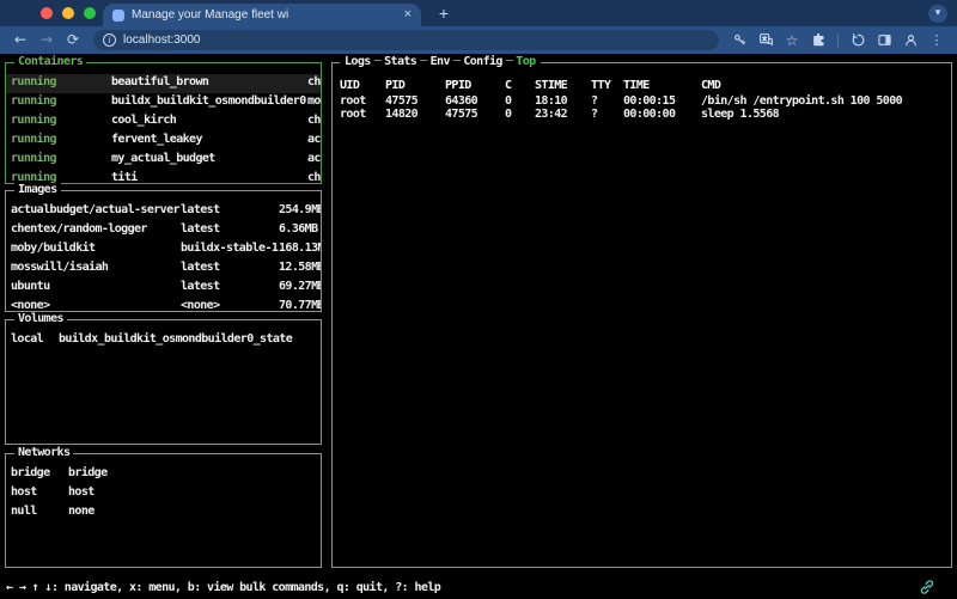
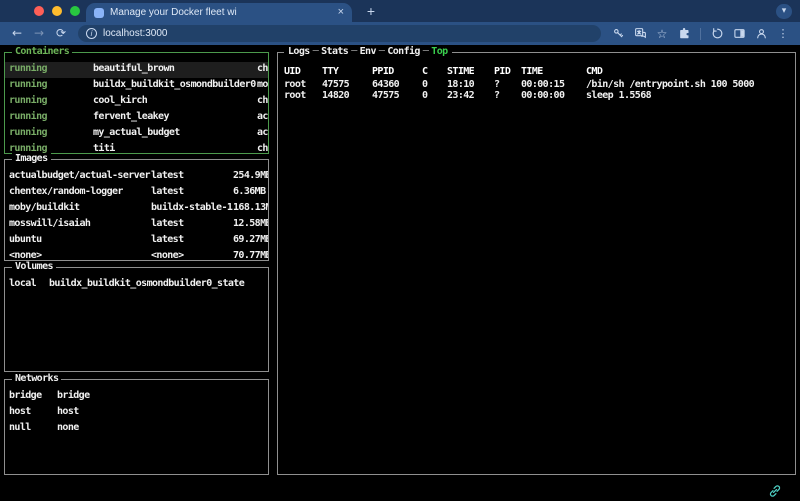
- Manage your Manage fleet wi
+ Manage your Docker fleet wi
  ×
  +
  ▾
  ←
  →
  ⟳
  i
  localhost:3000
  ☆
  ⋮
  Containers
  running
  beautiful_brown
  ch
  running
  buildx_buildkit_osmondbuilder0
  mo
  running
  cool_kirch
  ch
  running
  fervent_leakey
  ac
  running
  my_actual_budget
  ac
  running
  titi
  ch
  Images
  actualbudget/actual-server
  latest
  254.9M
  chentex/random-logger
  latest
  6.36MB
  moby/buildkit
  buildx-stable-1
  168.13
  mosswill/isaiah
  latest
  12.58M
  ubuntu
  latest
  69.27M
  <none>
  <none>
  70.77M
  Volumes
  local
  buildx_buildkit_osmondbuilder0_state
  Networks
  bridge
  bridge
  host
  host
  null
  none
  Logs
  ─
  Stats
  ─
  Env
  ─
  Config
  ─
  Top
  UID
- PID
+ TTY
  PPID
  C
  STIME
- TTY
+ PID
  TIME
  CMD
  root
  47575
  64360
  0
  18:10
  ?
  00:00:15
  /bin/sh /entrypoint.sh 100 5000
  root
  14820
  47575
  0
  23:42
  ?
  00:00:00
  sleep 1.5568
- ← → ↑ ↓: navigate, x: menu, b: view bulk commands, q: quit, ?: help
